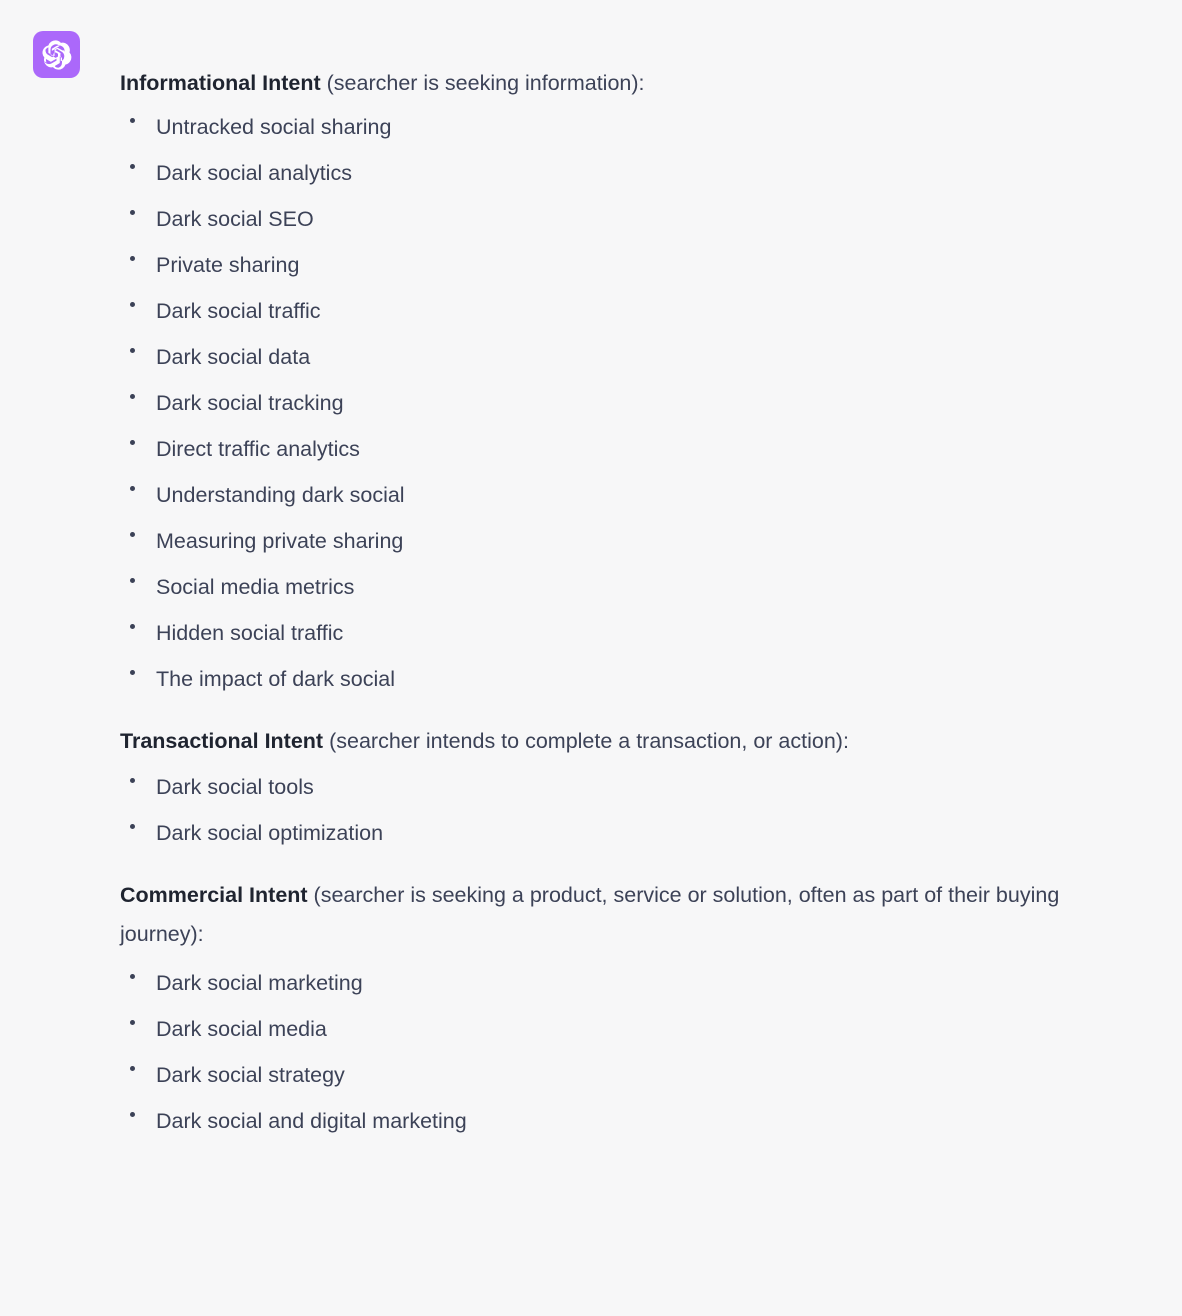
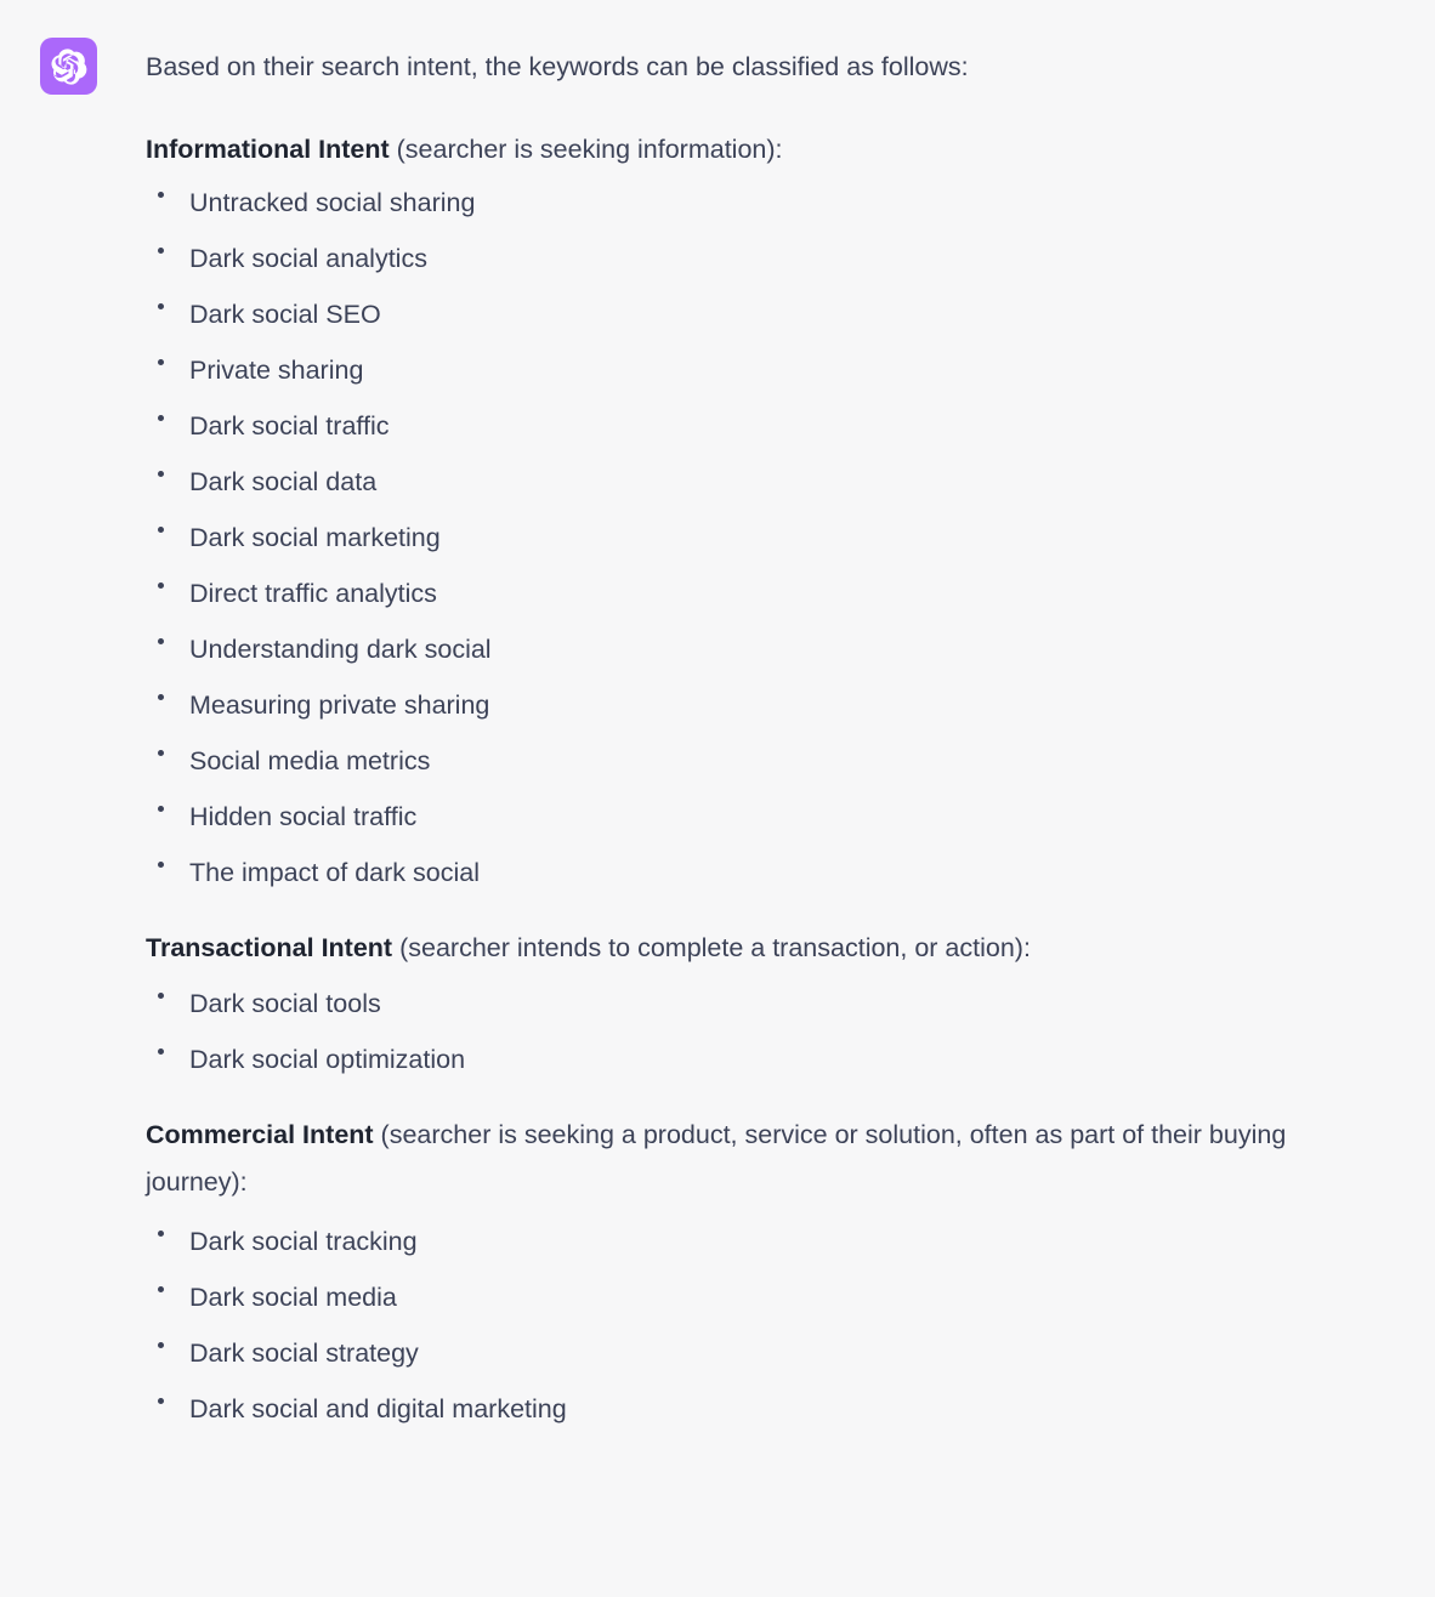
+ Based on their search intent, the keywords can be classified as follows:
  Informational Intent (searcher is seeking information):
  Untracked social sharing
  Dark social analytics
  Dark social SEO
  Private sharing
  Dark social traffic
  Dark social data
- Dark social tracking
+ Dark social marketing
  Direct traffic analytics
  Understanding dark social
  Measuring private sharing
  Social media metrics
  Hidden social traffic
  The impact of dark social
  Transactional Intent (searcher intends to complete a transaction, or action):
  Dark social tools
  Dark social optimization
  Commercial Intent (searcher is seeking a product, service or solution, often as part of their buying journey):
- Dark social marketing
+ Dark social tracking
  Dark social media
  Dark social strategy
  Dark social and digital marketing
